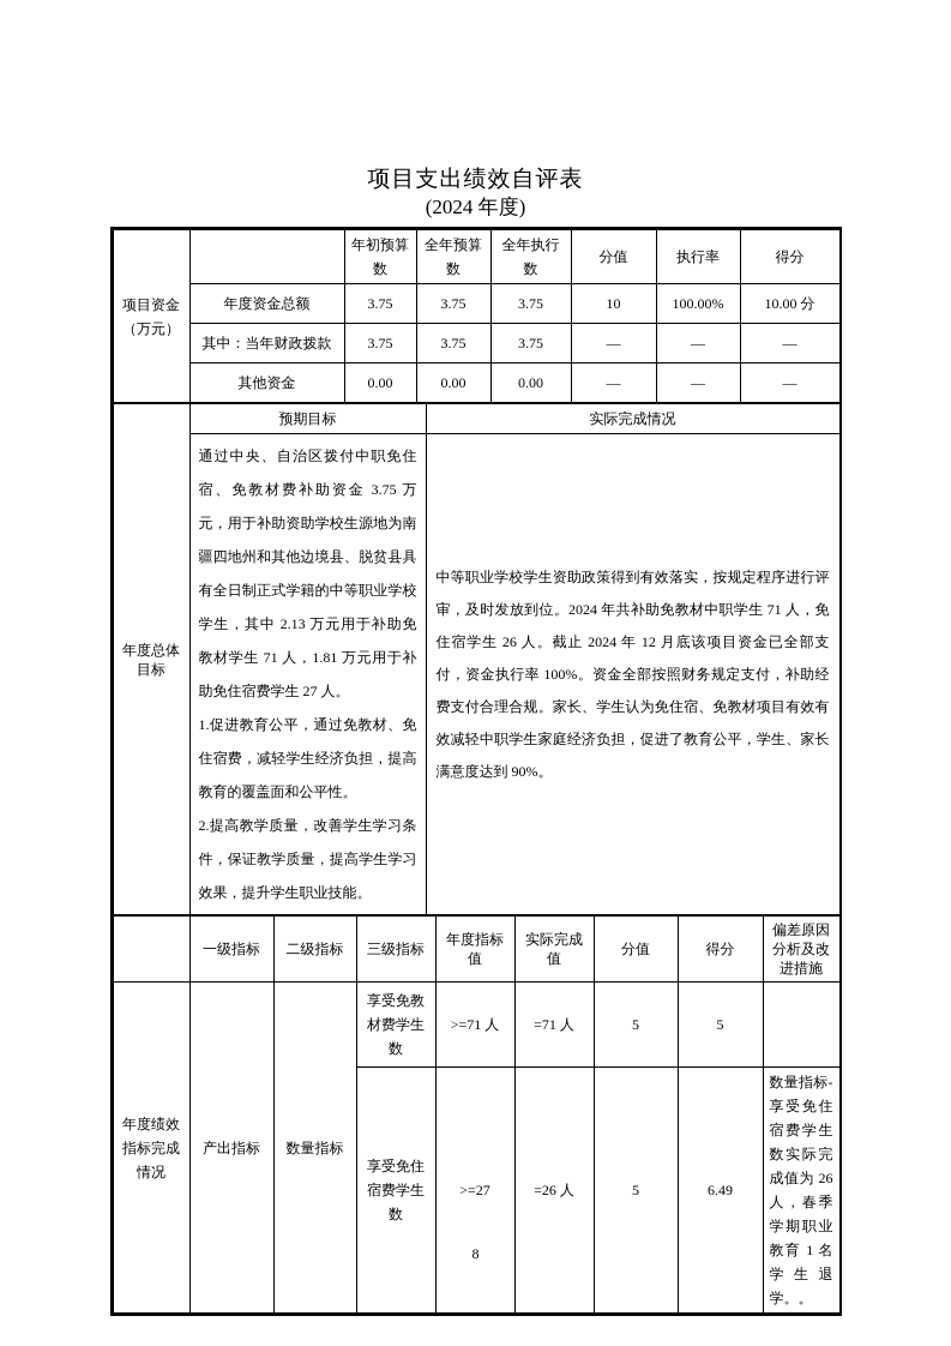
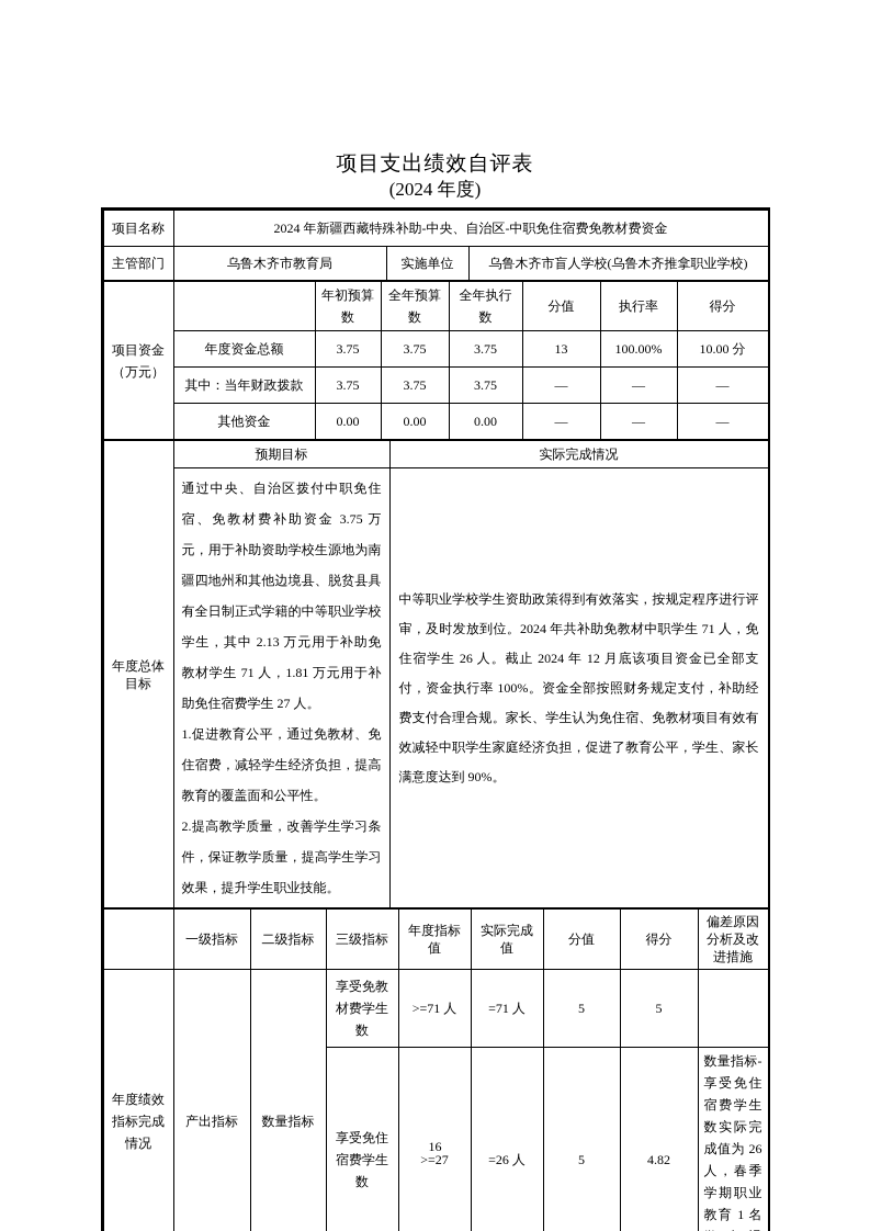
  项目支出绩效自评表
  (2024 年度)
+ 项目名称	2024 年新疆西藏特殊补助-中央、自治区-中职免住宿费免教材费资金
+ 主管部门	乌鲁木齐市教育局	实施单位	乌鲁木齐市盲人学校(乌鲁木齐推拿职业学校)
  项目资金 （万元）		年初预算数	全年预算数	全年执行数	分值	执行率	得分
- 年度资金总额	3.75	3.75	3.75	10	100.00%	10.00 分
+ 年度资金总额	3.75	3.75	3.75	13	100.00%	10.00 分
  其中：当年财政拨款	3.75	3.75	3.75	—	—	—
  其他资金	0.00	0.00	0.00	—	—	—
  年度总体目标	预期目标	实际完成情况
  通过中央、自治区拨付中职免住宿、免教材费补助资金 3.75 万元，用于补助资助学校生源地为南疆四地州和其他边境县、脱贫县具有全日制正式学籍的中等职业学校学生，其中 2.13 万元用于补助免教材学生 71 人，1.81 万元用于补助免住宿费学生 27 人。 1.促进教育公平，通过免教材、免住宿费，减轻学生经济负担，提高教育的覆盖面和公平性。 2.提高教学质量，改善学生学习条件，保证教学质量，提高学生学习效果，提升学生职业技能。	中等职业学校学生资助政策得到有效落实，按规定程序进行评审，及时发放到位。2024 年共补助免教材中职学生 71 人，免住宿学生 26 人。截止 2024 年 12 月底该项目资金已全部支付，资金执行率 100%。资金全部按照财务规定支付，补助经费支付合理合规。家长、学生认为免住宿、免教材项目有效有效减轻中职学生家庭经济负担，促进了教育公平，学生、家长满意度达到 90%。
  	一级指标	二级指标	三级指标	年度指标值	实际完成值	分值	得分	偏差原因分析及改进措施
  年度绩效指标完成情况	产出指标	数量指标	享受免教材费学生数	>=71 人	=71 人	5	5
- 享受免住宿费学生数	>=27	=26 人	5	6.49	数量指标-享受免住宿费学生数实际完成值为 26 人，春季学期职业教育 1 名学生退学。。
+ 享受免住宿费学生数	>=27	=26 人	5	4.82	数量指标-享受免住宿费学生数实际完成值为 26 人，春季学期职业教育 1 名
- 8
+ 16
